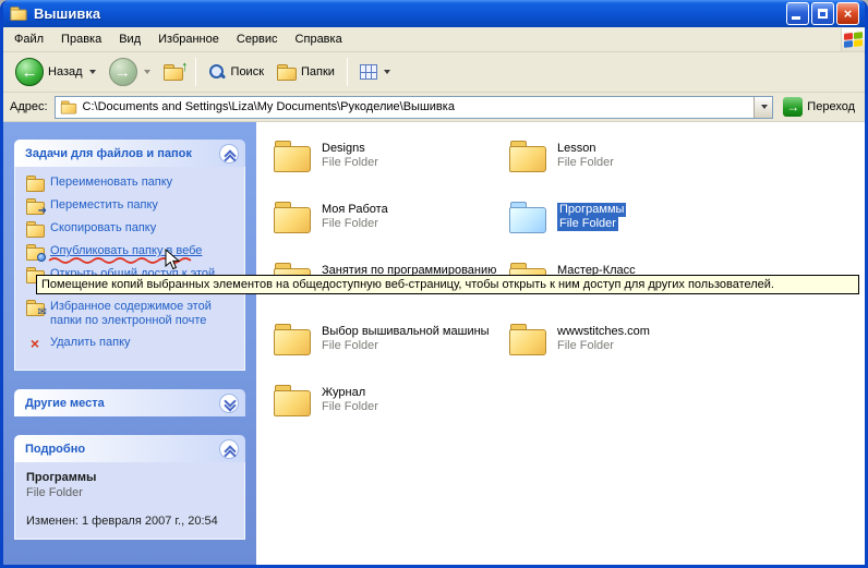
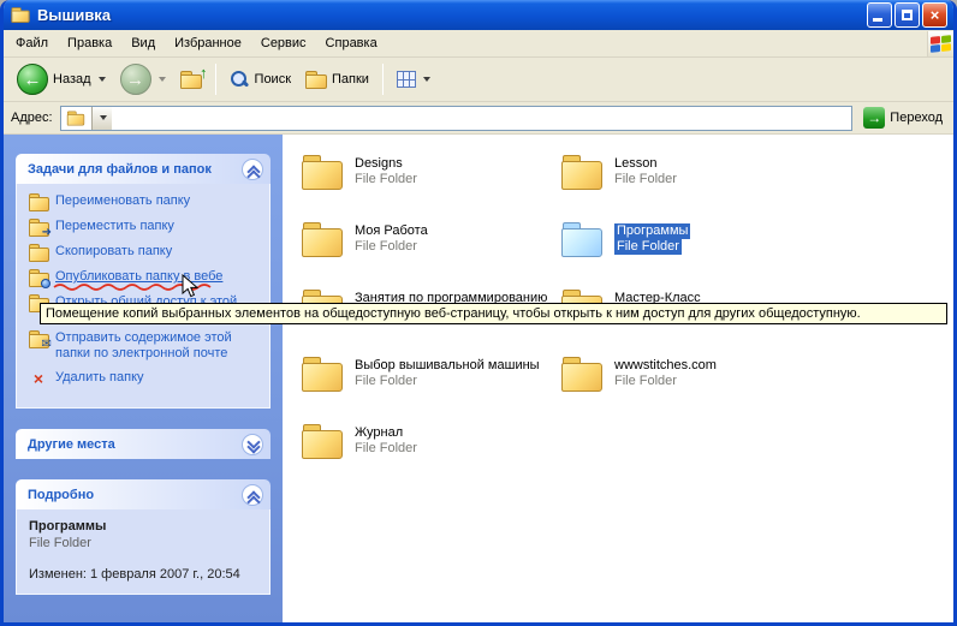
  Вышивка
  ×
  Файл
  Правка
  Вид
  Избранное
  Сервис
  Справка
  ←
  Назад
  →
  ↑
  Поиск
  Папки
  Адрес:
- C:\Documents and Settings\Liza\My Documents\Рукоделие\Вышивка
  →
  Переход
  Задачи для файлов и папок
  Переименовать папку
  ➜
  Переместить папку
  Скопировать папку
  Опубликовать папку в вебе
  Открыть общий доступ к этой
  ✉
- Избранное содержимое этой папки по электронной почте
+ Отправить содержимое этой папки по электронной почте
  ×
  Удалить папку
  Другие места
  Подробно
  Программы
  File Folder
  Изменен: 1 февраля 2007 г., 20:54
  Designs
  File Folder
  Lesson
  File Folder
  Моя Работа
  File Folder
  Программы
  File Folder
  Занятия по программированию
  Мастер-Класс
  Выбор вышивальной машины
  File Folder
  wwwstitches.com
  File Folder
  Журнал
  File Folder
- Помещение копий выбранных элементов на общедоступную веб-страницу, чтобы открыть к ним доступ для других пользователей.
+ Помещение копий выбранных элементов на общедоступную веб-страницу, чтобы открыть к ним доступ для других общедоступную.
